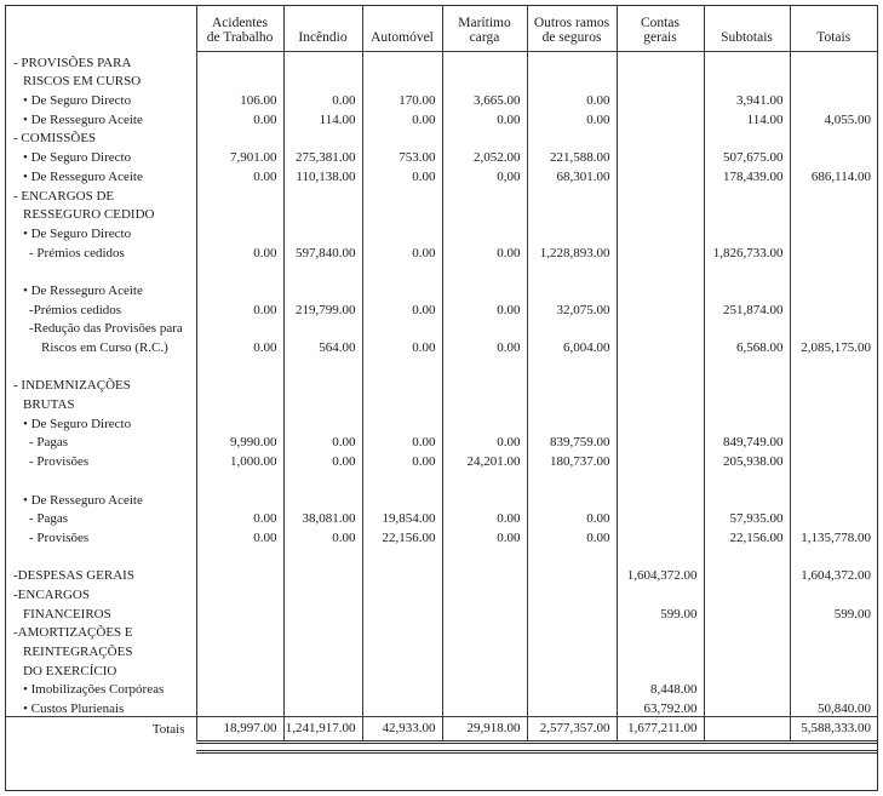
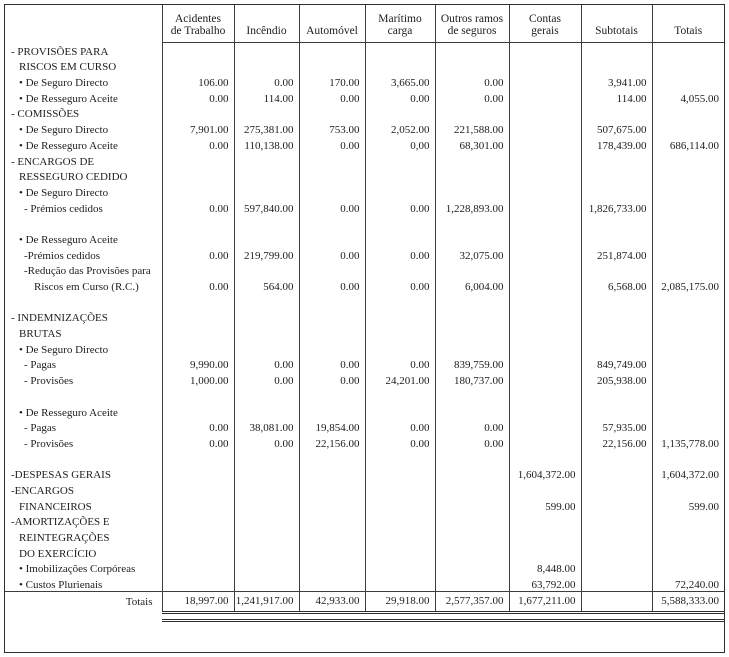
  	Acidentes de Trabalho	Incêndio	Automóvel	Marítimo carga	Outros ramos de seguros	Contas gerais	Subtotais	Totais
  - PROVISÕES PARA
  RISCOS EM CURSO
  • De Seguro Directo	106.00	0.00	170.00	3,665.00	0.00		3,941.00
  • De Resseguro Aceite	0.00	114.00	0.00	0.00	0.00		114.00	4,055.00
  - COMISSÕES
  • De Seguro Directo	7,901.00	275,381.00	753.00	2,052.00	221,588.00		507,675.00
  • De Resseguro Aceite	0.00	110,138.00	0.00	0,00	68,301.00		178,439.00	686,114.00
  - ENCARGOS DE
  RESSEGURO CEDIDO
  • De Seguro Directo
  - Prémios cedidos	0.00	597,840.00	0.00	0.00	1,228,893.00		1,826,733.00
  • De Resseguro Aceite
  -Prémios cedidos	0.00	219,799.00	0.00	0.00	32,075.00		251,874.00
  -Redução das Provisões para
  Riscos em Curso (R.C.)	0.00	564.00	0.00	0.00	6,004.00		6,568.00	2,085,175.00
  - INDEMNIZAÇÕES
  BRUTAS
  • De Seguro Directo
  - Pagas	9,990.00	0.00	0.00	0.00	839,759.00		849,749.00
  - Provisões	1,000.00	0.00	0.00	24,201.00	180,737.00		205,938.00
  • De Resseguro Aceite
  - Pagas	0.00	38,081.00	19,854.00	0.00	0.00		57,935.00
  - Provisões	0.00	0.00	22,156.00	0.00	0.00		22,156.00	1,135,778.00
  -DESPESAS GERAIS						1,604,372.00		1,604,372.00
  -ENCARGOS
  FINANCEIROS						599.00		599.00
  -AMORTIZAÇÕES E
  REINTEGRAÇÕES
  DO EXERCÍCIO
  • Imobilizações Corpóreas						8,448.00
- • Custos Plurienais						63,792.00		50,840.00
+ • Custos Plurienais						63,792.00		72,240.00
  Totais	18,997.00	1,241,917.00	42,933.00	29,918.00	2,577,357.00	1,677,211.00		5,588,333.00
